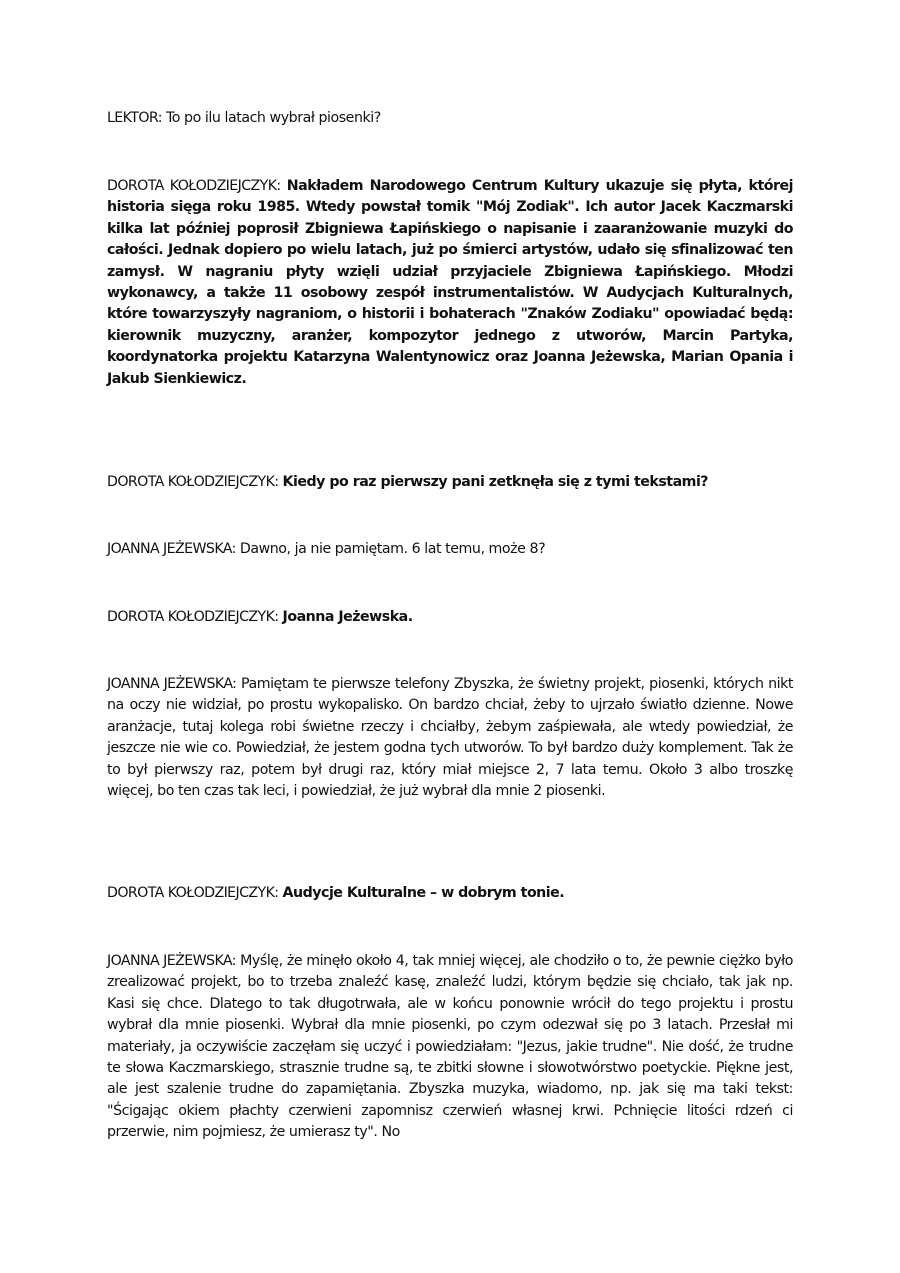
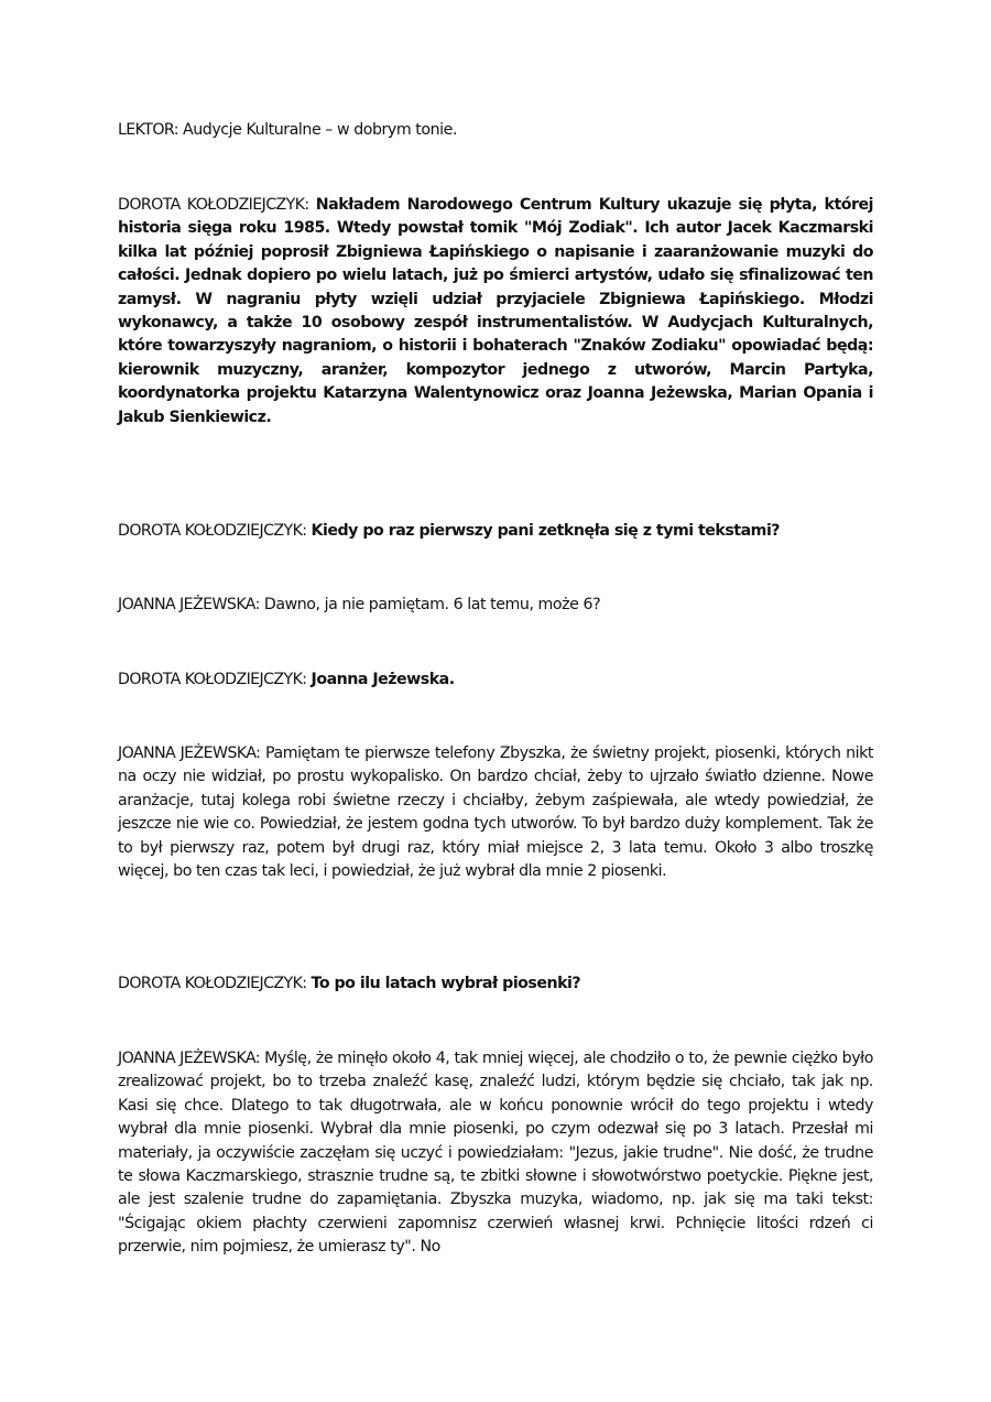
- LEKTOR: To po ilu latach wybrał piosenki?
+ LEKTOR: Audycje Kulturalne – w dobrym tonie.
- DOROTA KOŁODZIEJCZYK: Nakładem Narodowego Centrum Kultury ukazuje się płyta, której historia sięga roku 1985. Wtedy powstał tomik "Mój Zodiak". Ich autor Jacek Kaczmarski kilka lat później poprosił Zbigniewa Łapińskiego o napisanie i zaaranżowanie muzyki do całości. Jednak dopiero po wielu latach, już po śmierci artystów, udało się sfinalizować ten zamysł. W nagraniu płyty wzięli udział przyjaciele Zbigniewa Łapińskiego. Młodzi wykonawcy, a także 11 osobowy zespół instrumentalistów. W Audycjach Kulturalnych, które towarzyszyły nagraniom, o historii i bohaterach "Znaków Zodiaku" opowiadać będą: kierownik muzyczny, aranżer, kompozytor jednego z utworów, Marcin Partyka, koordynatorka projektu Katarzyna Walentynowicz oraz Joanna Jeżewska, Marian Opania i Jakub Sienkiewicz.
+ DOROTA KOŁODZIEJCZYK: Nakładem Narodowego Centrum Kultury ukazuje się płyta, której historia sięga roku 1985. Wtedy powstał tomik "Mój Zodiak". Ich autor Jacek Kaczmarski kilka lat później poprosił Zbigniewa Łapińskiego o napisanie i zaaranżowanie muzyki do całości. Jednak dopiero po wielu latach, już po śmierci artystów, udało się sfinalizować ten zamysł. W nagraniu płyty wzięli udział przyjaciele Zbigniewa Łapińskiego. Młodzi wykonawcy, a także 10 osobowy zespół instrumentalistów. W Audycjach Kulturalnych, które towarzyszyły nagraniom, o historii i bohaterach "Znaków Zodiaku" opowiadać będą: kierownik muzyczny, aranżer, kompozytor jednego z utworów, Marcin Partyka, koordynatorka projektu Katarzyna Walentynowicz oraz Joanna Jeżewska, Marian Opania i Jakub Sienkiewicz.
  DOROTA KOŁODZIEJCZYK: Kiedy po raz pierwszy pani zetknęła się z tymi tekstami?
- JOANNA JEŻEWSKA: Dawno, ja nie pamiętam. 6 lat temu, może 8?
+ JOANNA JEŻEWSKA: Dawno, ja nie pamiętam. 6 lat temu, może 6?
  DOROTA KOŁODZIEJCZYK: Joanna Jeżewska.
- JOANNA JEŻEWSKA: Pamiętam te pierwsze telefony Zbyszka, że świetny projekt, piosenki, których nikt na oczy nie widział, po prostu wykopalisko. On bardzo chciał, żeby to ujrzało światło dzienne. Nowe aranżacje, tutaj kolega robi świetne rzeczy i chciałby, żebym zaśpiewała, ale wtedy powiedział, że jeszcze nie wie co. Powiedział, że jestem godna tych utworów. To był bardzo duży komplement. Tak że to był pierwszy raz, potem był drugi raz, który miał miejsce 2, 7 lata temu. Około 3 albo troszkę więcej, bo ten czas tak leci, i powiedział, że już wybrał dla mnie 2 piosenki.
+ JOANNA JEŻEWSKA: Pamiętam te pierwsze telefony Zbyszka, że świetny projekt, piosenki, których nikt na oczy nie widział, po prostu wykopalisko. On bardzo chciał, żeby to ujrzało światło dzienne. Nowe aranżacje, tutaj kolega robi świetne rzeczy i chciałby, żebym zaśpiewała, ale wtedy powiedział, że jeszcze nie wie co. Powiedział, że jestem godna tych utworów. To był bardzo duży komplement. Tak że to był pierwszy raz, potem był drugi raz, który miał miejsce 2, 3 lata temu. Około 3 albo troszkę więcej, bo ten czas tak leci, i powiedział, że już wybrał dla mnie 2 piosenki.
- DOROTA KOŁODZIEJCZYK: Audycje Kulturalne – w dobrym tonie.
+ DOROTA KOŁODZIEJCZYK: To po ilu latach wybrał piosenki?
- JOANNA JEŻEWSKA: Myślę, że minęło około 4, tak mniej więcej, ale chodziło o to, że pewnie ciężko było zrealizować projekt, bo to trzeba znaleźć kasę, znaleźć ludzi, którym będzie się chciało, tak jak np. Kasi się chce. Dlatego to tak długotrwała, ale w końcu ponownie wrócił do tego projektu i prostu wybrał dla mnie piosenki. Wybrał dla mnie piosenki, po czym odezwał się po 3 latach. Przesłał mi materiały, ja oczywiście zaczęłam się uczyć i powiedziałam: "Jezus, jakie trudne". Nie dość, że trudne te słowa Kaczmarskiego, strasznie trudne są, te zbitki słowne i słowotwórstwo poetyckie. Piękne jest, ale jest szalenie trudne do zapamiętania. Zbyszka muzyka, wiadomo, np. jak się ma taki tekst: "Ścigając okiem płachty czerwieni zapomnisz czerwień własnej krwi. Pchnięcie litości rdzeń ci przerwie, nim pojmiesz, że umierasz ty". No
+ JOANNA JEŻEWSKA: Myślę, że minęło około 4, tak mniej więcej, ale chodziło o to, że pewnie ciężko było zrealizować projekt, bo to trzeba znaleźć kasę, znaleźć ludzi, którym będzie się chciało, tak jak np. Kasi się chce. Dlatego to tak długotrwała, ale w końcu ponownie wrócił do tego projektu i wtedy wybrał dla mnie piosenki. Wybrał dla mnie piosenki, po czym odezwał się po 3 latach. Przesłał mi materiały, ja oczywiście zaczęłam się uczyć i powiedziałam: "Jezus, jakie trudne". Nie dość, że trudne te słowa Kaczmarskiego, strasznie trudne są, te zbitki słowne i słowotwórstwo poetyckie. Piękne jest, ale jest szalenie trudne do zapamiętania. Zbyszka muzyka, wiadomo, np. jak się ma taki tekst: "Ścigając okiem płachty czerwieni zapomnisz czerwień własnej krwi. Pchnięcie litości rdzeń ci przerwie, nim pojmiesz, że umierasz ty". No
